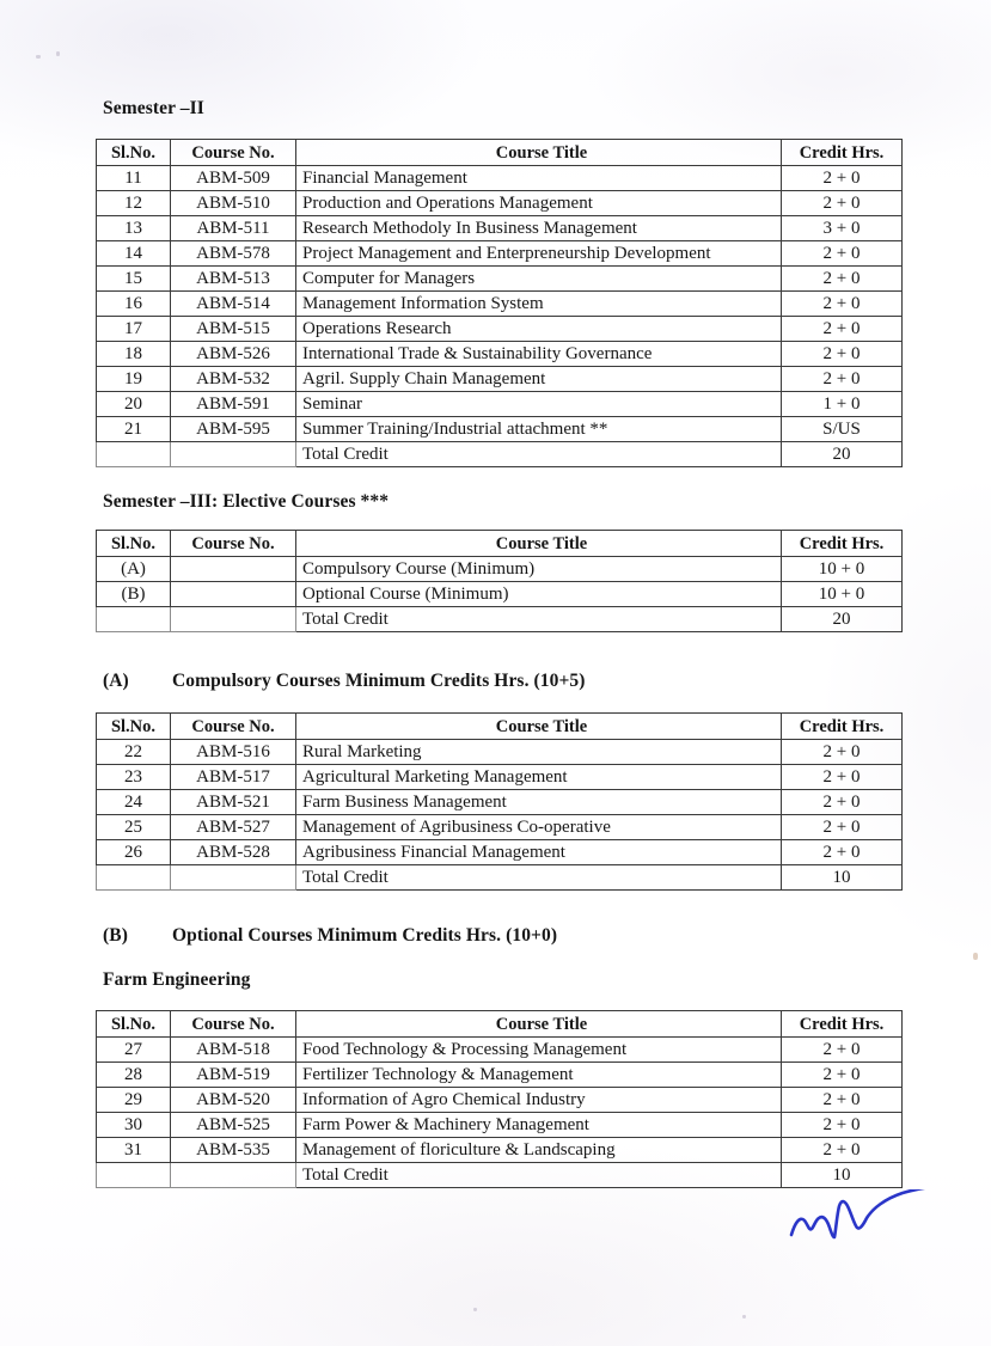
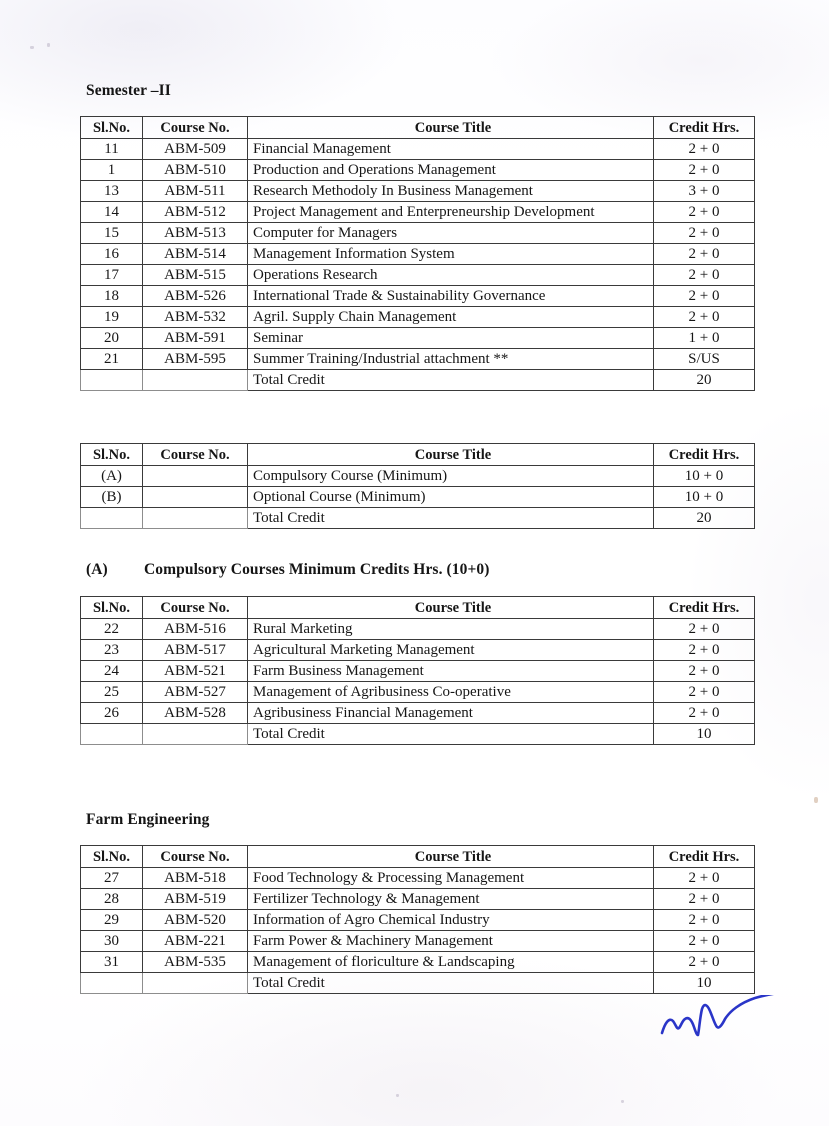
  Semester –II
  Sl.No.	Course No.	Course Title	Credit Hrs.
  11	ABM-509	Financial Management	2 + 0
- 12	ABM-510	Production and Operations Management	2 + 0
+ 1	ABM-510	Production and Operations Management	2 + 0
  13	ABM-511	Research Methodoly In Business Management	3 + 0
- 14	ABM-578	Project Management and Enterpreneurship Development	2 + 0
+ 14	ABM-512	Project Management and Enterpreneurship Development	2 + 0
  15	ABM-513	Computer for Managers	2 + 0
  16	ABM-514	Management Information System	2 + 0
  17	ABM-515	Operations Research	2 + 0
  18	ABM-526	International Trade & Sustainability Governance	2 + 0
  19	ABM-532	Agril. Supply Chain Management	2 + 0
  20	ABM-591	Seminar	1 + 0
  21	ABM-595	Summer Training/Industrial attachment **	S/US
  		Total Credit	20
- Semester –III: Elective Courses ***
  Sl.No.	Course No.	Course Title	Credit Hrs.
  (A)		Compulsory Course (Minimum)	10 + 0
  (B)		Optional Course (Minimum)	10 + 0
  		Total Credit	20
- (A) Compulsory Courses Minimum Credits Hrs. (10+5)
+ (A) Compulsory Courses Minimum Credits Hrs. (10+0)
  Sl.No.	Course No.	Course Title	Credit Hrs.
  22	ABM-516	Rural Marketing	2 + 0
  23	ABM-517	Agricultural Marketing Management	2 + 0
  24	ABM-521	Farm Business Management	2 + 0
  25	ABM-527	Management of Agribusiness Co-operative	2 + 0
  26	ABM-528	Agribusiness Financial Management	2 + 0
  		Total Credit	10
- (B) Optional Courses Minimum Credits Hrs. (10+0)
  Farm Engineering
  Sl.No.	Course No.	Course Title	Credit Hrs.
  27	ABM-518	Food Technology & Processing Management	2 + 0
  28	ABM-519	Fertilizer Technology & Management	2 + 0
  29	ABM-520	Information of Agro Chemical Industry	2 + 0
- 30	ABM-525	Farm Power & Machinery Management	2 + 0
+ 30	ABM-221	Farm Power & Machinery Management	2 + 0
  31	ABM-535	Management of floriculture & Landscaping	2 + 0
  		Total Credit	10
